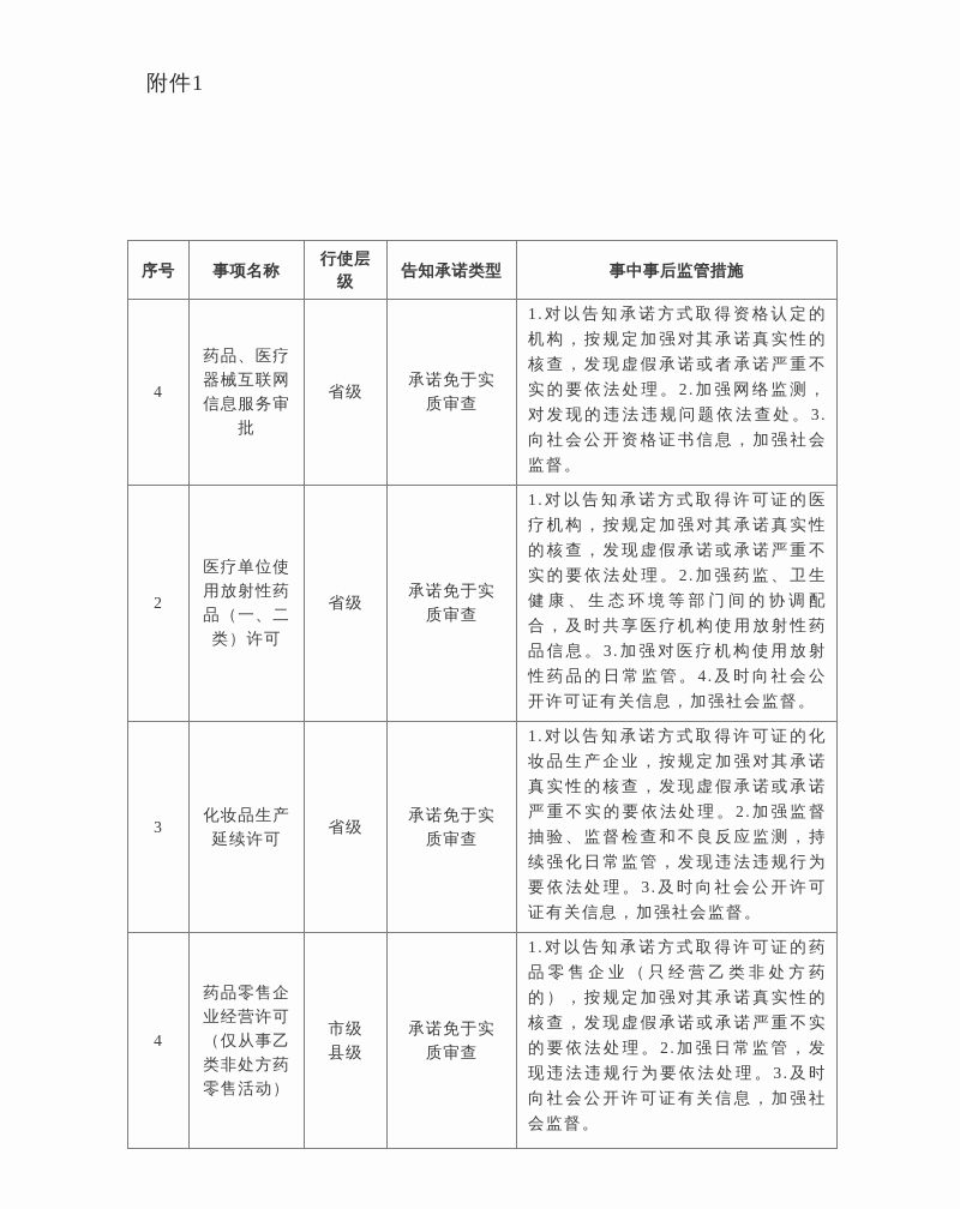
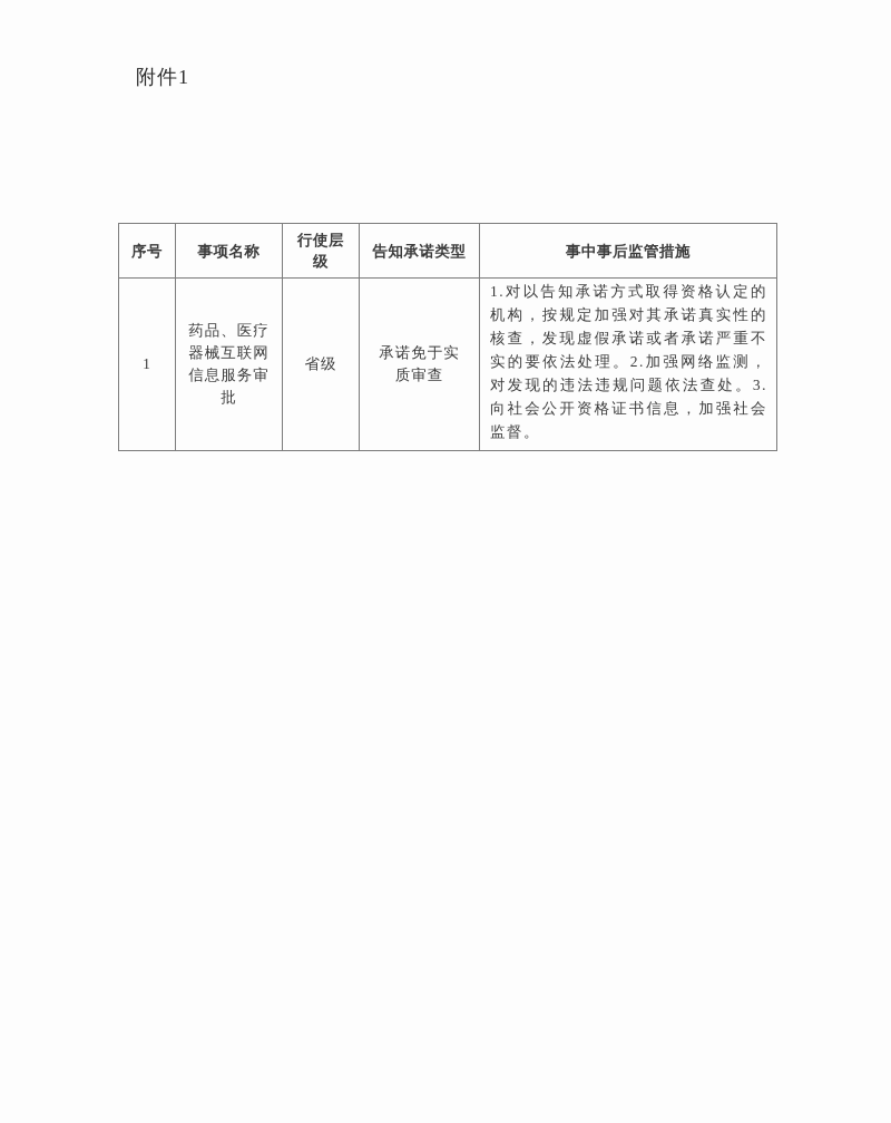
  附件1
  序号	事项名称	行使层级	告知承诺类型	事中事后监管措施
- 4	药品、医疗器械互联网信息服务审批	省级	承诺免于实质审查	1.对以告知承诺方式取得资格认定的机构，按规定加强对其承诺真实性的核查，发现虚假承诺或者承诺严重不实的要依法处理。2.加强网络监测，对发现的违法违规问题依法查处。3.向社会公开资格证书信息，加强社会监督。
+ 1	药品、医疗器械互联网信息服务审批	省级	承诺免于实质审查	1.对以告知承诺方式取得资格认定的机构，按规定加强对其承诺真实性的核查，发现虚假承诺或者承诺严重不实的要依法处理。2.加强网络监测，对发现的违法违规问题依法查处。3.向社会公开资格证书信息，加强社会监督。
- 2	医疗单位使用放射性药品（一、二类）许可	省级	承诺免于实质审查	1.对以告知承诺方式取得许可证的医疗机构，按规定加强对其承诺真实性的核查，发现虚假承诺或承诺严重不实的要依法处理。2.加强药监、卫生健康、生态环境等部门间的协调配合，及时共享医疗机构使用放射性药品信息。3.加强对医疗机构使用放射性药品的日常监管。4.及时向社会公开许可证有关信息，加强社会监督。
- 3	化妆品生产延续许可	省级	承诺免于实质审查	1.对以告知承诺方式取得许可证的化妆品生产企业，按规定加强对其承诺真实性的核查，发现虚假承诺或承诺严重不实的要依法处理。2.加强监督抽验、监督检查和不良反应监测，持续强化日常监管，发现违法违规行为要依法处理。3.及时向社会公开许可证有关信息，加强社会监督。
- 4	药品零售企业经营许可（仅从事乙类非处方药零售活动）	市级 县级	承诺免于实质审查	1.对以告知承诺方式取得许可证的药品零售企业（只经营乙类非处方药的），按规定加强对其承诺真实性的核查，发现虚假承诺或承诺严重不实的要依法处理。2.加强日常监管，发现违法违规行为要依法处理。3.及时向社会公开许可证有关信息，加强社会监督。
